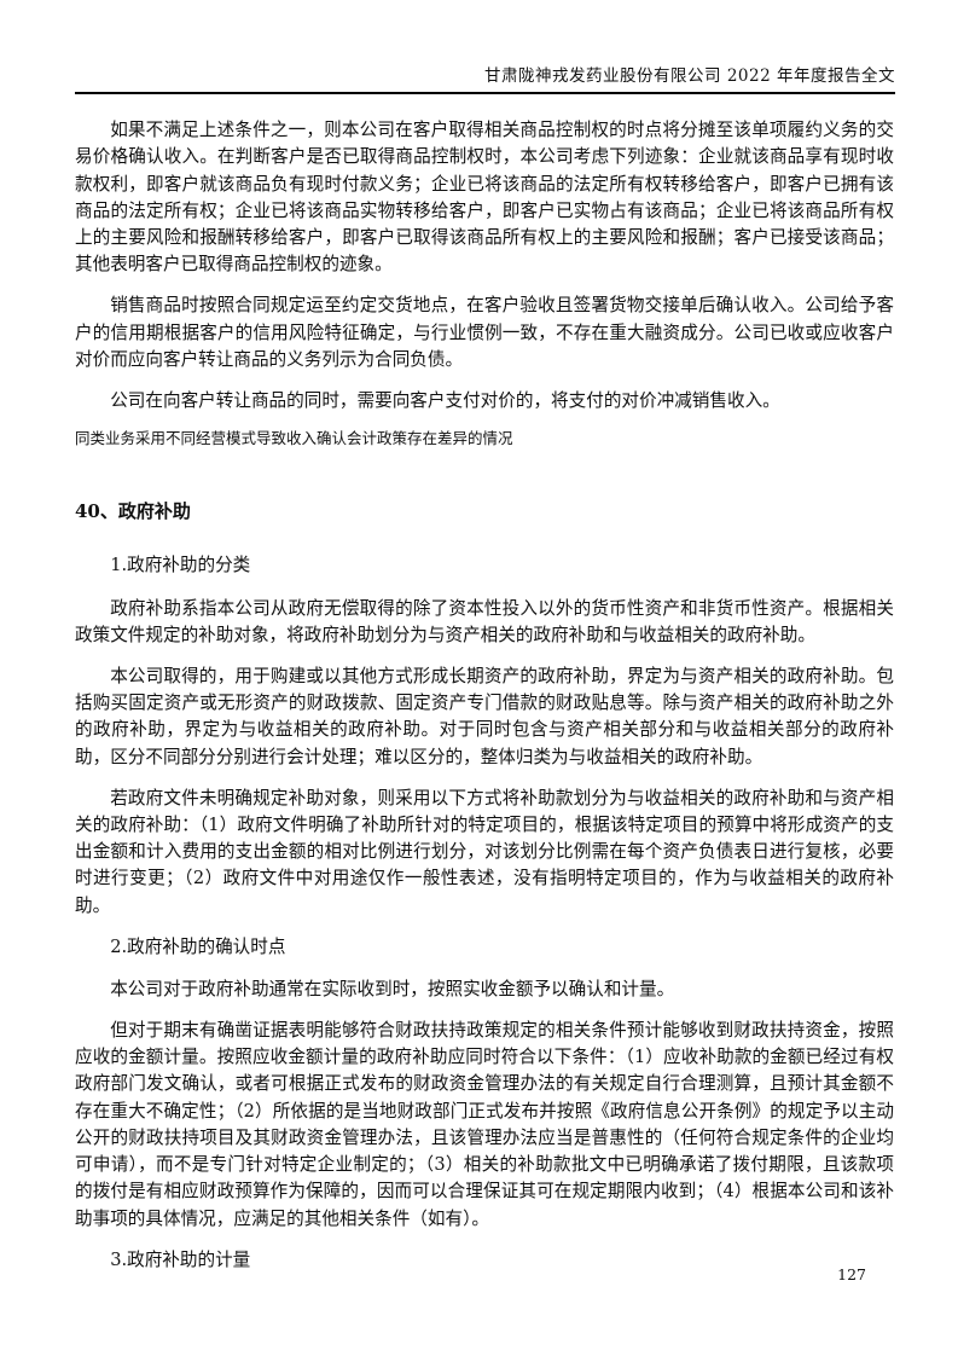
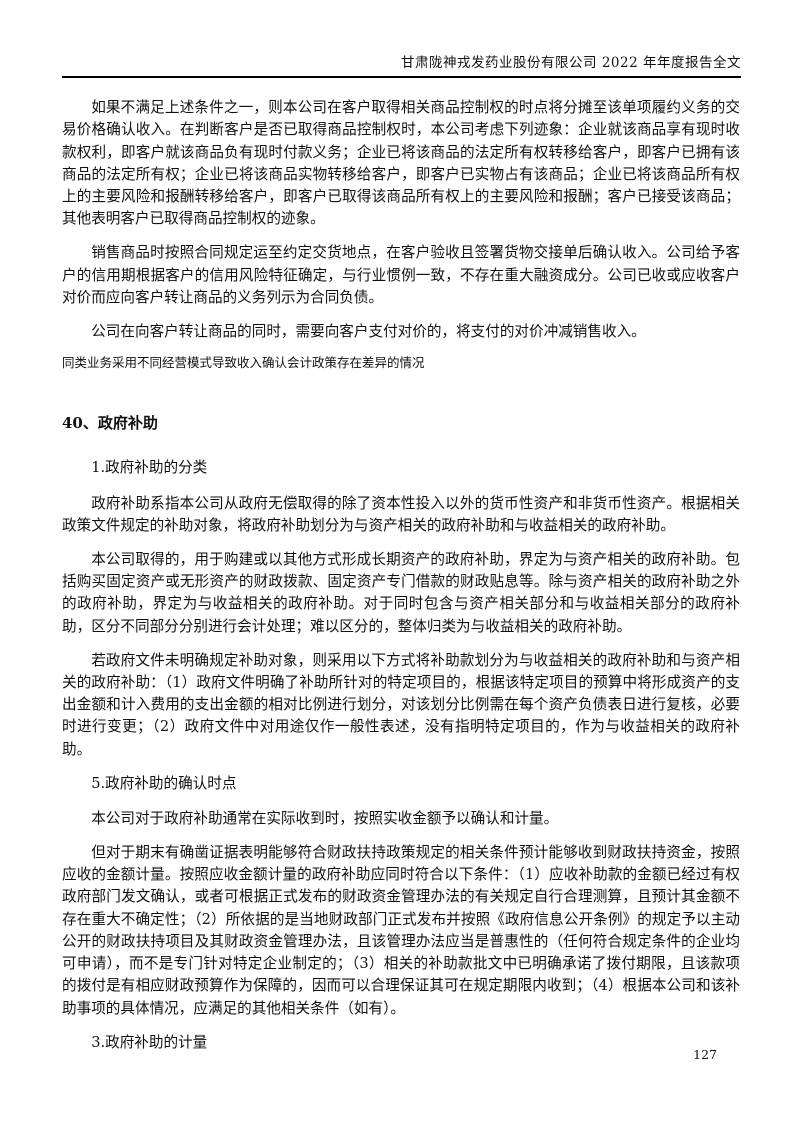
  甘肃陇神戎发药业股份有限公司 2022 年年度报告全文
  如果不满足上述条件之一，则本公司在客户取得相关商品控制权的时点将分摊至该单项履约义务的交易价格确认收入。在判断客户是否已取得商品控制权时，本公司考虑下列迹象：企业就该商品享有现时收款权利，即客户就该商品负有现时付款义务；企业已将该商品的法定所有权转移给客户，即客户已拥有该商品的法定所有权；企业已将该商品实物转移给客户，即客户已实物占有该商品；企业已将该商品所有权上的主要风险和报酬转移给客户，即客户已取得该商品所有权上的主要风险和报酬；客户已接受该商品；其他表明客户已取得商品控制权的迹象。
  销售商品时按照合同规定运至约定交货地点，在客户验收且签署货物交接单后确认收入。公司给予客户的信用期根据客户的信用风险特征确定，与行业惯例一致，不存在重大融资成分。公司已收或应收客户对价而应向客户转让商品的义务列示为合同负债。
  公司在向客户转让商品的同时，需要向客户支付对价的，将支付的对价冲减销售收入。
  同类业务采用不同经营模式导致收入确认会计政策存在差异的情况
  40、政府补助
  1.政府补助的分类
  政府补助系指本公司从政府无偿取得的除了资本性投入以外的货币性资产和非货币性资产。根据相关政策文件规定的补助对象，将政府补助划分为与资产相关的政府补助和与收益相关的政府补助。
  本公司取得的，用于购建或以其他方式形成长期资产的政府补助，界定为与资产相关的政府补助。包括购买固定资产或无形资产的财政拨款、固定资产专门借款的财政贴息等。除与资产相关的政府补助之外的政府补助，界定为与收益相关的政府补助。对于同时包含与资产相关部分和与收益相关部分的政府补助，区分不同部分分别进行会计处理；难以区分的，整体归类为与收益相关的政府补助。
  若政府文件未明确规定补助对象，则采用以下方式将补助款划分为与收益相关的政府补助和与资产相关的政府补助：（1）政府文件明确了补助所针对的特定项目的，根据该特定项目的预算中将形成资产的支出金额和计入费用的支出金额的相对比例进行划分，对该划分比例需在每个资产负债表日进行复核，必要时进行变更；（2）政府文件中对用途仅作一般性表述，没有指明特定项目的，作为与收益相关的政府补助。
- 2.政府补助的确认时点
+ 5.政府补助的确认时点
  本公司对于政府补助通常在实际收到时，按照实收金额予以确认和计量。
  但对于期末有确凿证据表明能够符合财政扶持政策规定的相关条件预计能够收到财政扶持资金，按照应收的金额计量。按照应收金额计量的政府补助应同时符合以下条件：（1）应收补助款的金额已经过有权政府部门发文确认，或者可根据正式发布的财政资金管理办法的有关规定自行合理测算，且预计其金额不存在重大不确定性；（2）所依据的是当地财政部门正式发布并按照《政府信息公开条例》的规定予以主动公开的财政扶持项目及其财政资金管理办法，且该管理办法应当是普惠性的（任何符合规定条件的企业均可申请），而不是专门针对特定企业制定的；（3）相关的补助款批文中已明确承诺了拨付期限，且该款项的拨付是有相应财政预算作为保障的，因而可以合理保证其可在规定期限内收到；（4）根据本公司和该补助事项的具体情况，应满足的其他相关条件（如有）。
  3.政府补助的计量
  127
